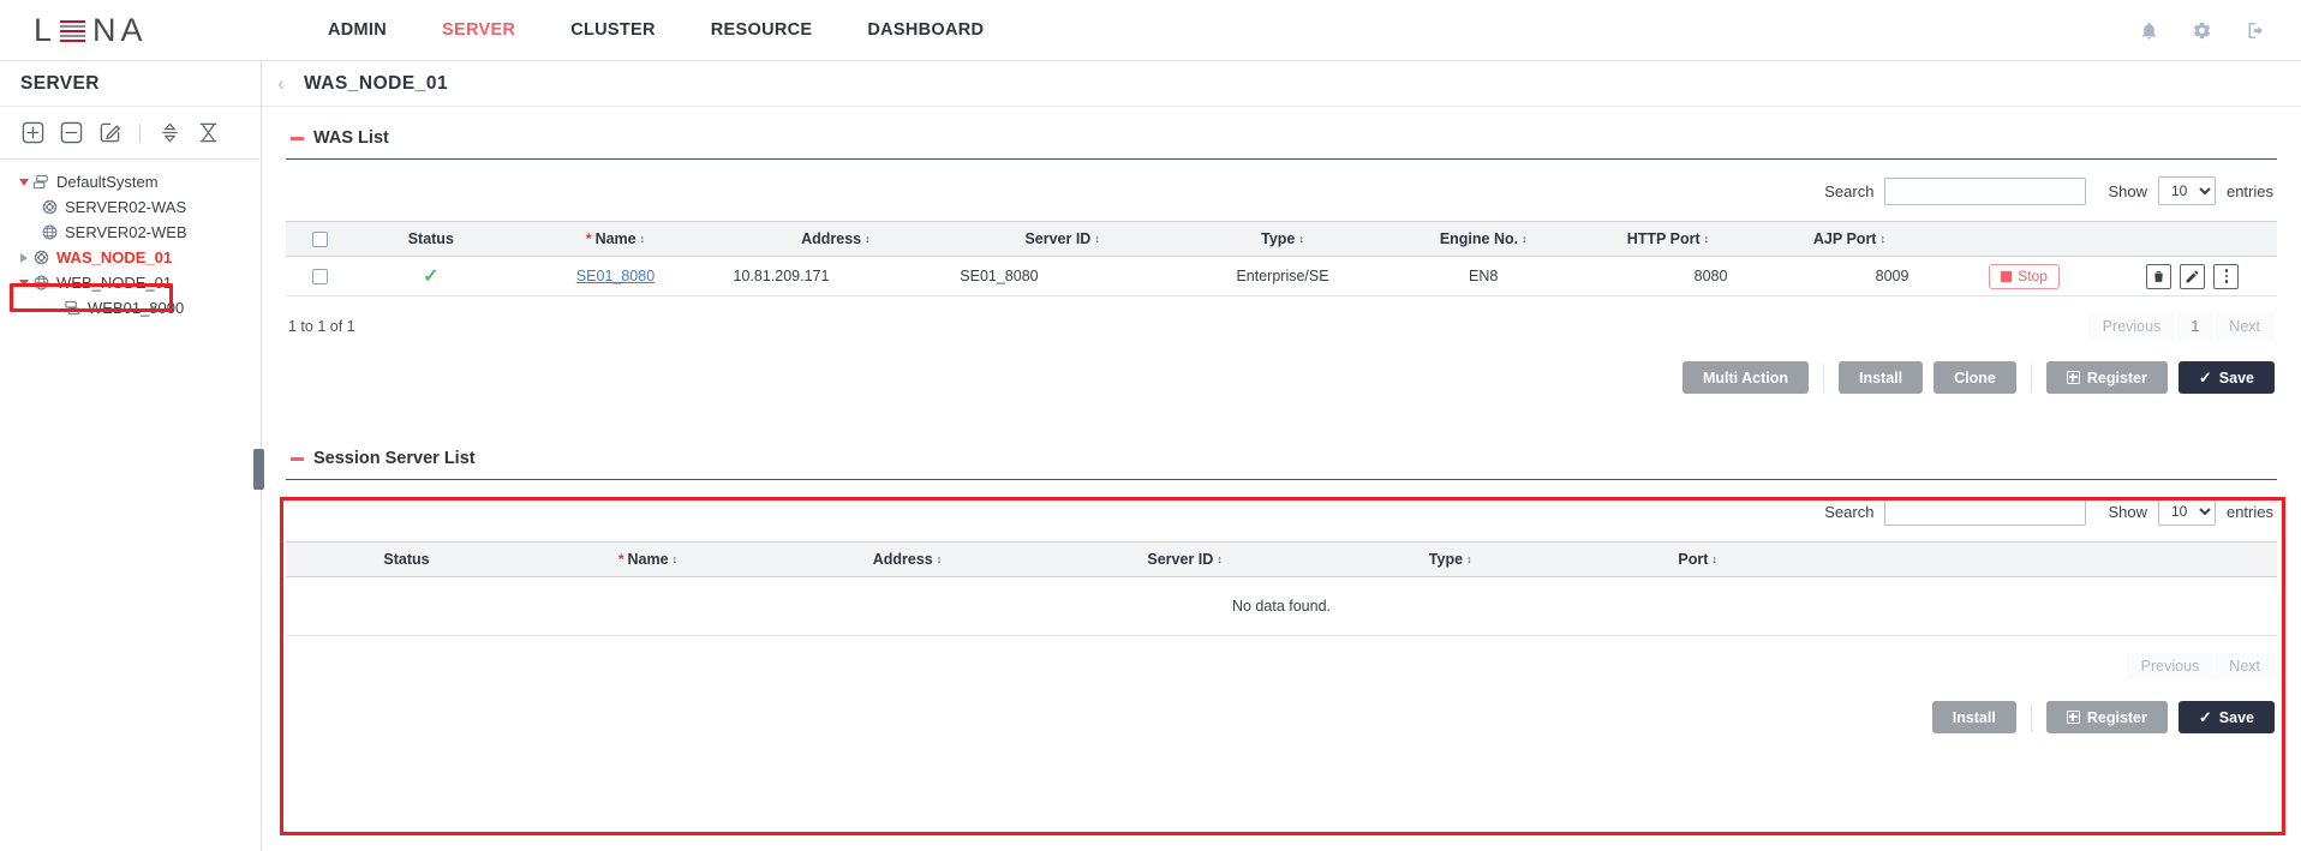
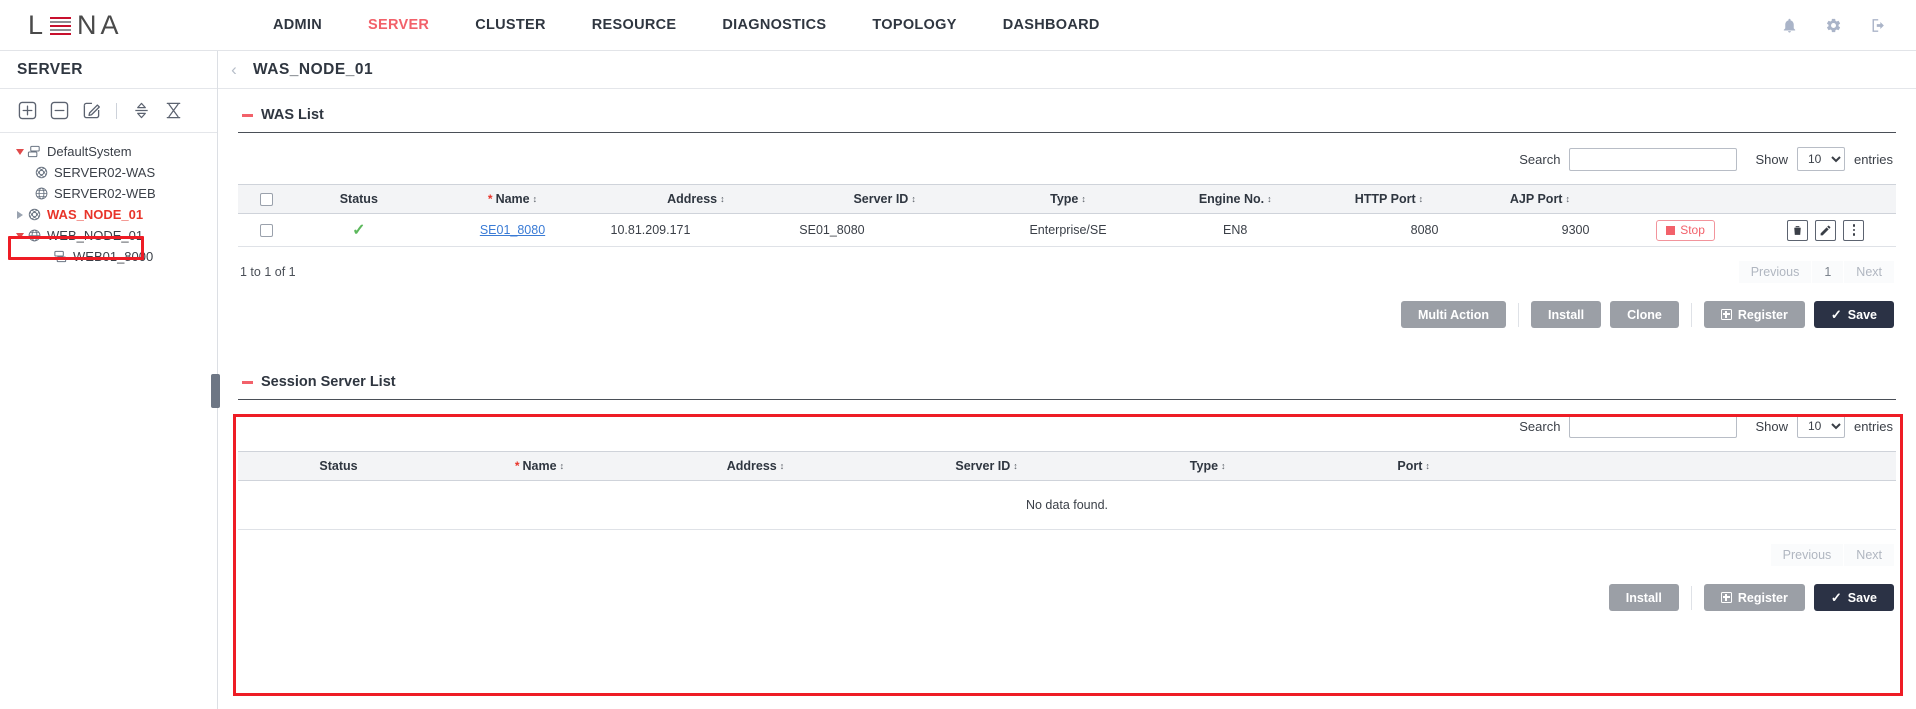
  L
  N
  A
  ADMIN
  SERVER
  CLUSTER
  RESOURCE
+ DIAGNOSTICS
+ TOPOLOGY
  DASHBOARD
  SERVER
  DefaultSystem
  SERVER02-WAS
  SERVER02-WEB
  WAS_NODE_01
  WEB_NODE_01
  WEB01_8000
  ‹
  WAS_NODE_01
  WAS List
  Search
  Show
  10
  entries
  	Status	* Name ↕	Address ↕	Server ID ↕	Type ↕	Engine No. ↕	HTTP Port ↕	AJP Port ↕
- 	✓	SE01_8080	10.81.209.171	SE01_8080	Enterprise/SE	EN8	8080	8009	Stop
+ 	✓	SE01_8080	10.81.209.171	SE01_8080	Enterprise/SE	EN8	8080	9300	Stop
  1 to 1 of 1
  Previous
  1
  Next
  Multi Action
  Install
  Clone
  Register
  ✓
  Save
  Session Server List
  Search
  Show
  10
  entries
  Status	* Name ↕	Address ↕	Server ID ↕	Type ↕	Port ↕
  No data found.
  Previous
  Next
  Install
  Register
  ✓
  Save
